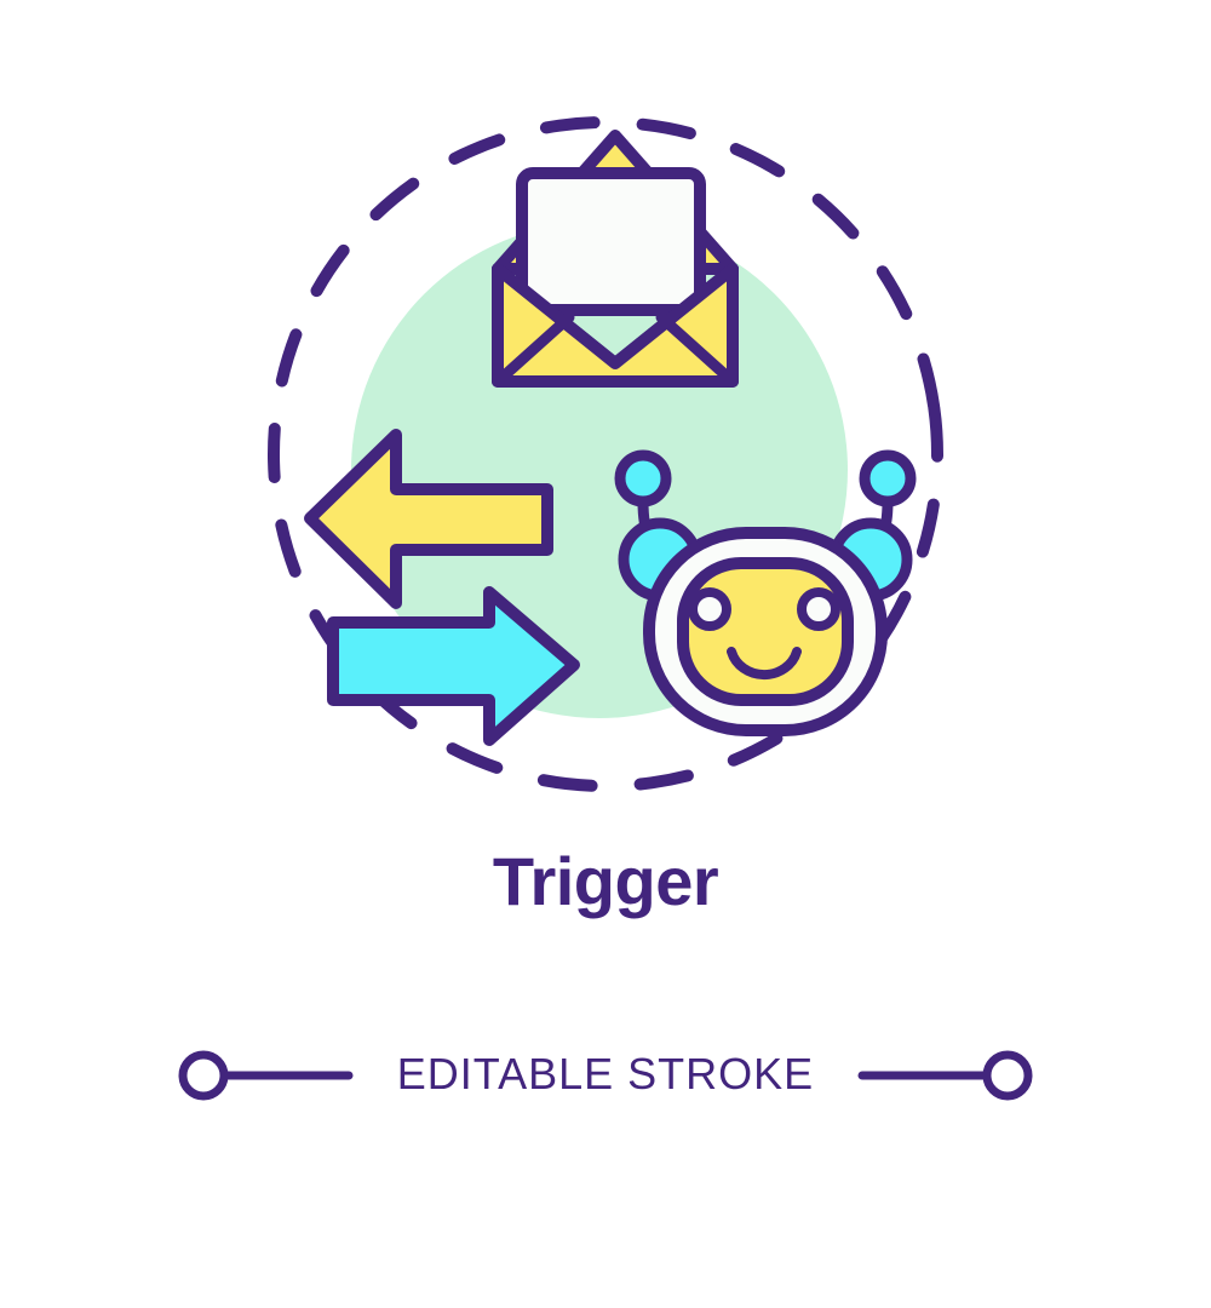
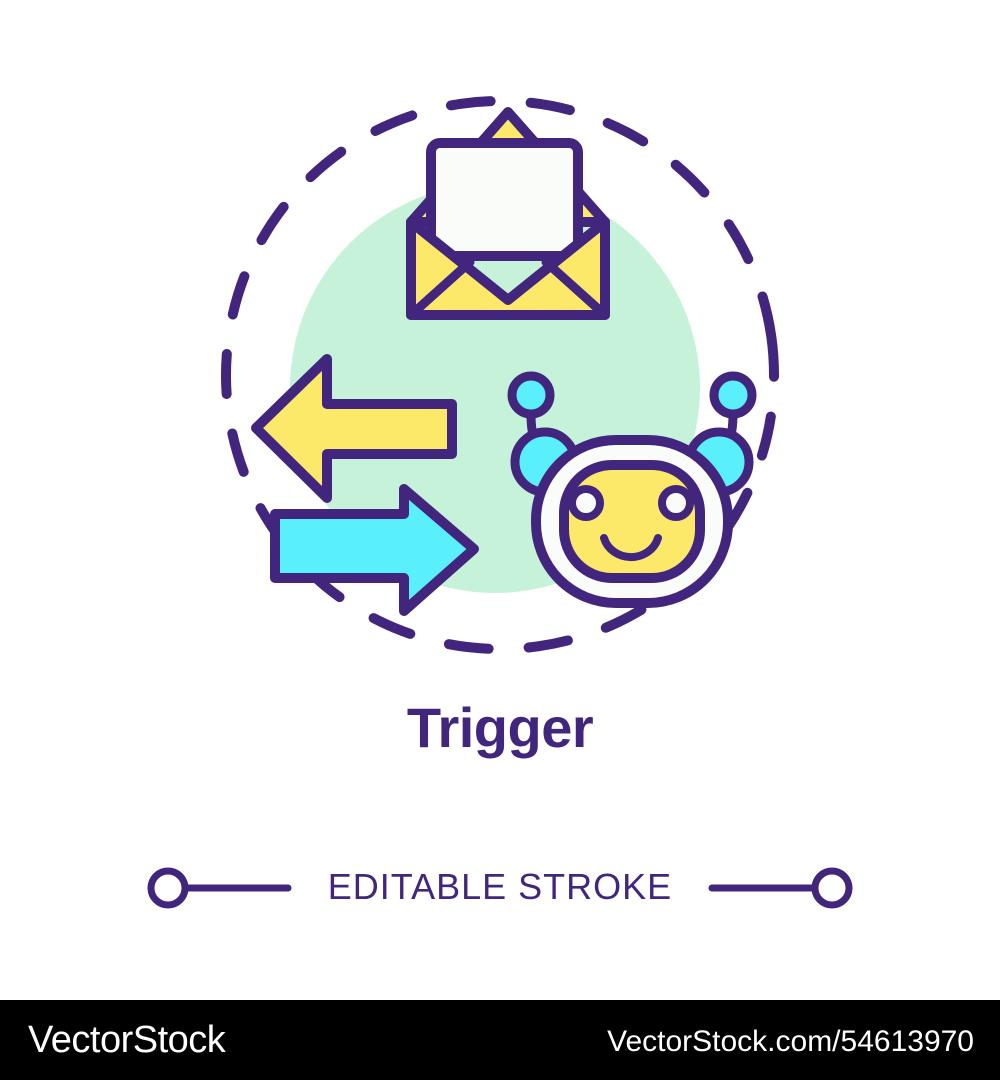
  Trigger
  EDITABLE STROKE
+ VectorStock
+ VectorStock.com/54613970
